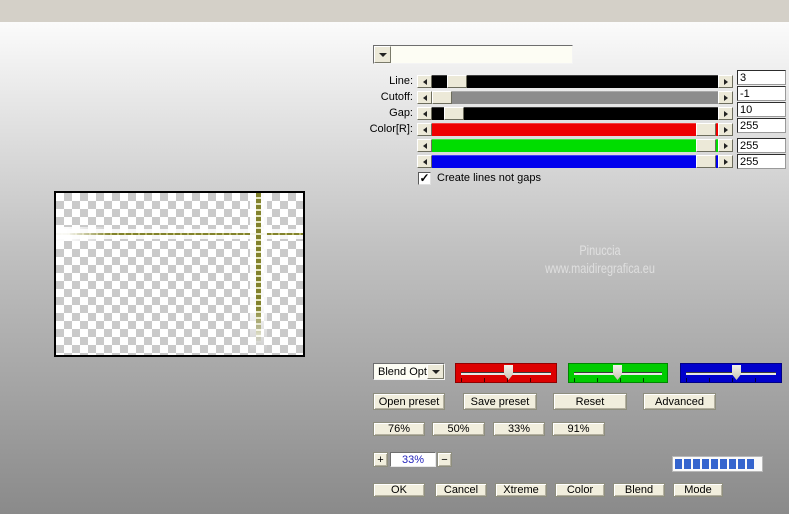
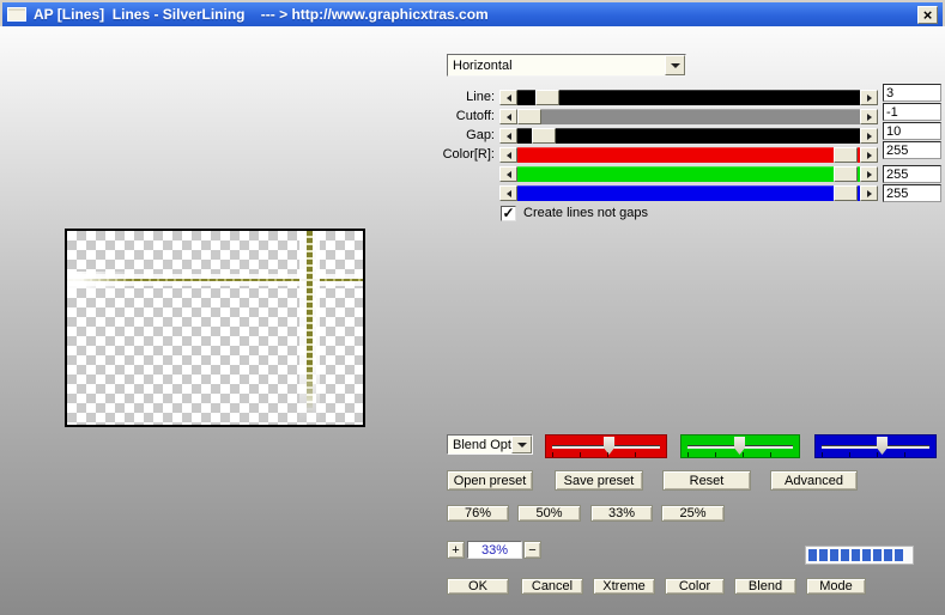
+ AP [Lines] Lines - SilverLining --- > http://www.graphicxtras.com
+ ×
+ Horizontal
  Line:
  Cutoff:
  Gap:
  Color[R]:
  3
  -1
  10
  255
  255
  255
  ✓
  Create lines not gaps
- Pinuccia
- www.maidiregrafica.eu
  Blend Opt
  Open preset
  Save preset
  Reset
  Advanced
  76%
  50%
  33%
- 91%
+ 25%
  +
  33%
  −
  OK
  Cancel
  Xtreme
  Color
  Blend
  Mode
